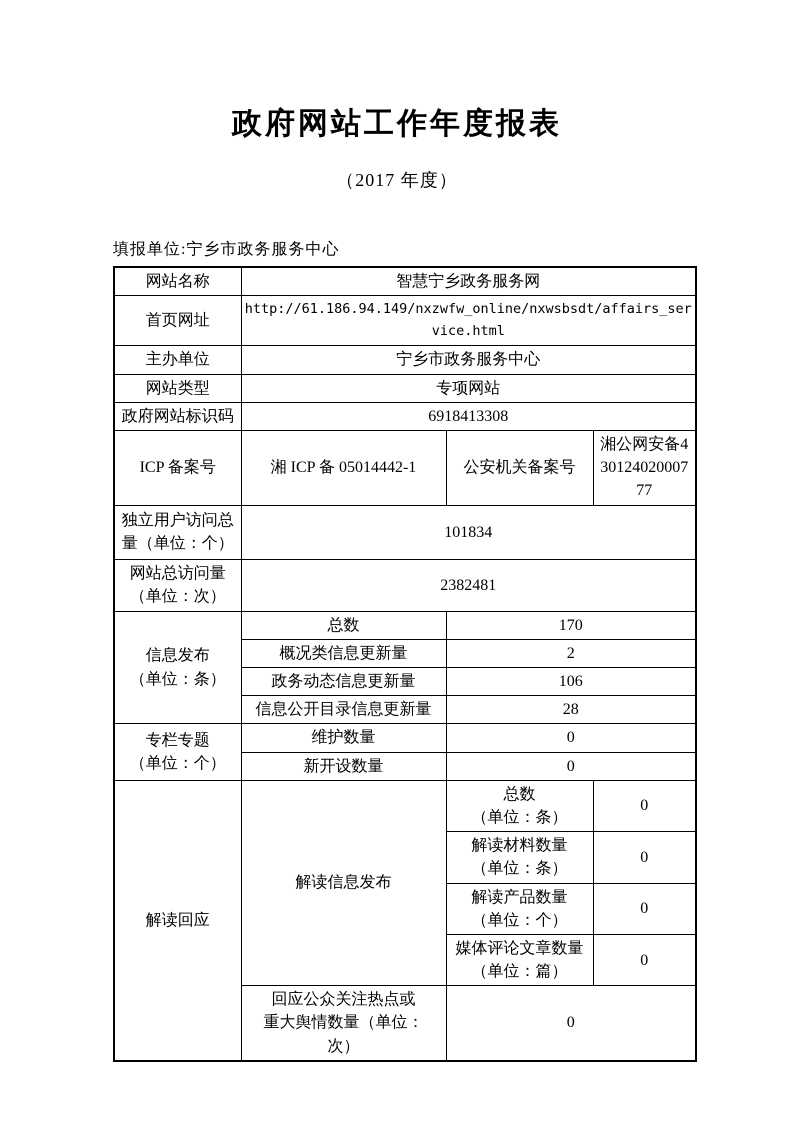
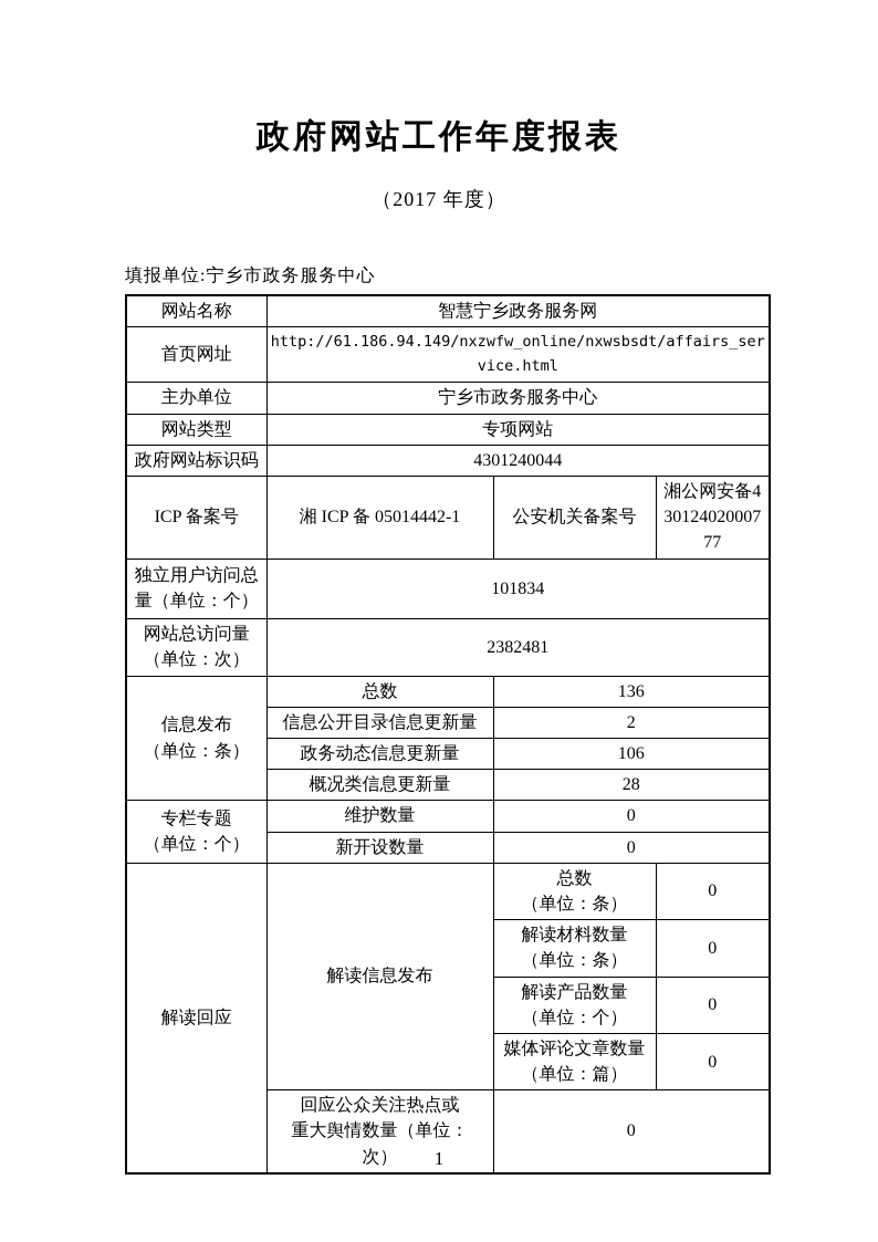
  政府网站工作年度报表
  （2017 年度）
  填报单位:宁乡市政务服务中心
  网站名称	智慧宁乡政务服务网
  首页网址	http://61.186.94.149/nxzwfw_online/nxwsbsdt/affairs_service.html
  主办单位	宁乡市政务服务中心
  网站类型	专项网站
- 政府网站标识码	6918413308
+ 政府网站标识码	4301240044
  ICP 备案号	湘 ICP 备 05014442-1	公安机关备案号	湘公网安备43012402000777
  独立用户访问总量（单位：个）	101834
  网站总访问量 （单位：次）	2382481
- 信息发布 （单位：条）	总数	170
+ 信息发布 （单位：条）	总数	136
- 概况类信息更新量	2
+ 信息公开目录信息更新量	2
  政务动态信息更新量	106
- 信息公开目录信息更新量	28
+ 概况类信息更新量	28
  专栏专题 （单位：个）	维护数量	0
  新开设数量	0
  解读回应	解读信息发布	总数 （单位：条）	0
  解读材料数量 （单位：条）	0
  解读产品数量 （单位：个）	0
  媒体评论文章数量 （单位：篇）	0
  回应公众关注热点或 重大舆情数量（单位： 次）	0
+ 1
